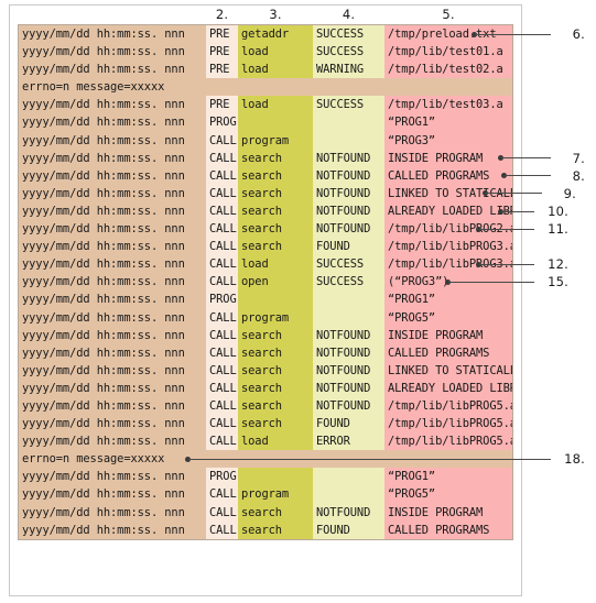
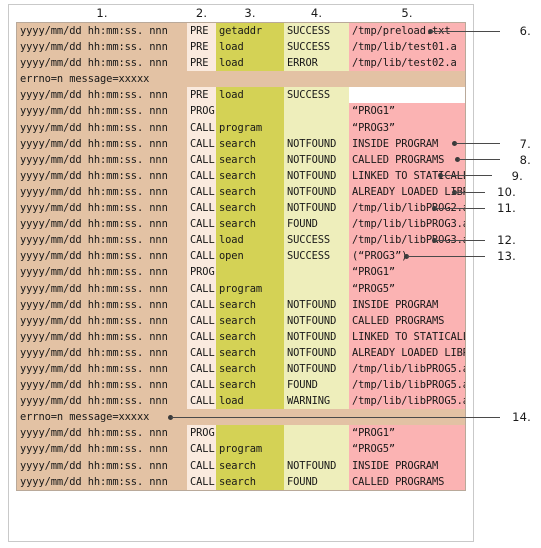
+ 1.
  2.
  3.
  4.
  5.
  yyyy/mm/dd hh:mm:ss. nnn
  PRE
  getaddr
  SUCCESS
  /tmp/preload
  yyyy/mm/dd hh:mm:ss. nnn
  PRE
  load
  SUCCESS
  /tmp/lib/test01.a
  yyyy/mm/dd hh:mm:ss. nnn
  PRE
  load
- WARNING
+ ERROR
  /tmp/lib/test02.a
  errno=n message=xxxxx
  yyyy/mm/dd hh:mm:ss. nnn
  PRE
  load
  SUCCESS
- /tmp/lib/test03.a
  yyyy/mm/dd hh:mm:ss. nnn
  PROG
  “PROG1”
  yyyy/mm/dd hh:mm:ss. nnn
  CALL
  program
  “PROG3”
  yyyy/mm/dd hh:mm:ss. nnn
  CALL
  search
  NOTFOUND
  INSIDE PROGRAM
  yyyy/mm/dd hh:mm:ss. nnn
  CALL
  search
  NOTFOUND
  CALLED PROGRAMS
  yyyy/mm/dd hh:mm:ss. nnn
  CALL
  search
  NOTFOUND
  yyyy/mm/dd hh:mm:ss. nnn
  CALL
  search
  NOTFOUND
  ALREADY LOADED L
  yyyy/mm/dd hh:mm:ss. nnn
  CALL
  search
  NOTFOUND
  yyyy/mm/dd hh:mm:ss. nnn
  CALL
  search
  FOUND
  /tmp/lib/libPROG3.
  yyyy/mm/dd hh:mm:ss. nnn
  CALL
  load
  SUCCESS
  yyyy/mm/dd hh:mm:ss. nnn
  CALL
  open
  SUCCESS
  (“PROG3”
  yyyy/mm/dd hh:mm:ss. nnn
  PROG
  “PROG1”
  yyyy/mm/dd hh:mm:ss. nnn
  CALL
  program
  “PROG5”
  yyyy/mm/dd hh:mm:ss. nnn
  CALL
  search
  NOTFOUND
  INSIDE PROGRAM
  yyyy/mm/dd hh:mm:ss. nnn
  CALL
  search
  NOTFOUND
  CALLED PROGRAMS
  yyyy/mm/dd hh:mm:ss. nnn
  CALL
  search
  NOTFOUND
  LINKED TO STATICAL
  yyyy/mm/dd hh:mm:ss. nnn
  CALL
  search
  NOTFOUND
  ALREADY LOADED LIB
  yyyy/mm/dd hh:mm:ss. nnn
  CALL
  search
  NOTFOUND
  /tmp/lib/libPROG5.
  yyyy/mm/dd hh:mm:ss. nnn
  CALL
  search
  FOUND
  /tmp/lib/libPROG5.
  yyyy/mm/dd hh:mm:ss. nnn
  CALL
  load
- ERROR
+ WARNING
  /tmp/lib/libPROG5.
  errno=n message=xxxxx
  yyyy/mm/dd hh:mm:ss. nnn
  PROG
  “PROG1”
  yyyy/mm/dd hh:mm:ss. nnn
  CALL
  program
  “PROG5”
  yyyy/mm/dd hh:mm:ss. nnn
  CALL
  search
  NOTFOUND
  INSIDE PROGRAM
  yyyy/mm/dd hh:mm:ss. nnn
  CALL
  search
  FOUND
  CALLED PROGRAMS
  6.
  7.
  8.
  9.
  10.
  11.
  12.
- 15.
+ 13.
- 18.
+ 14.
